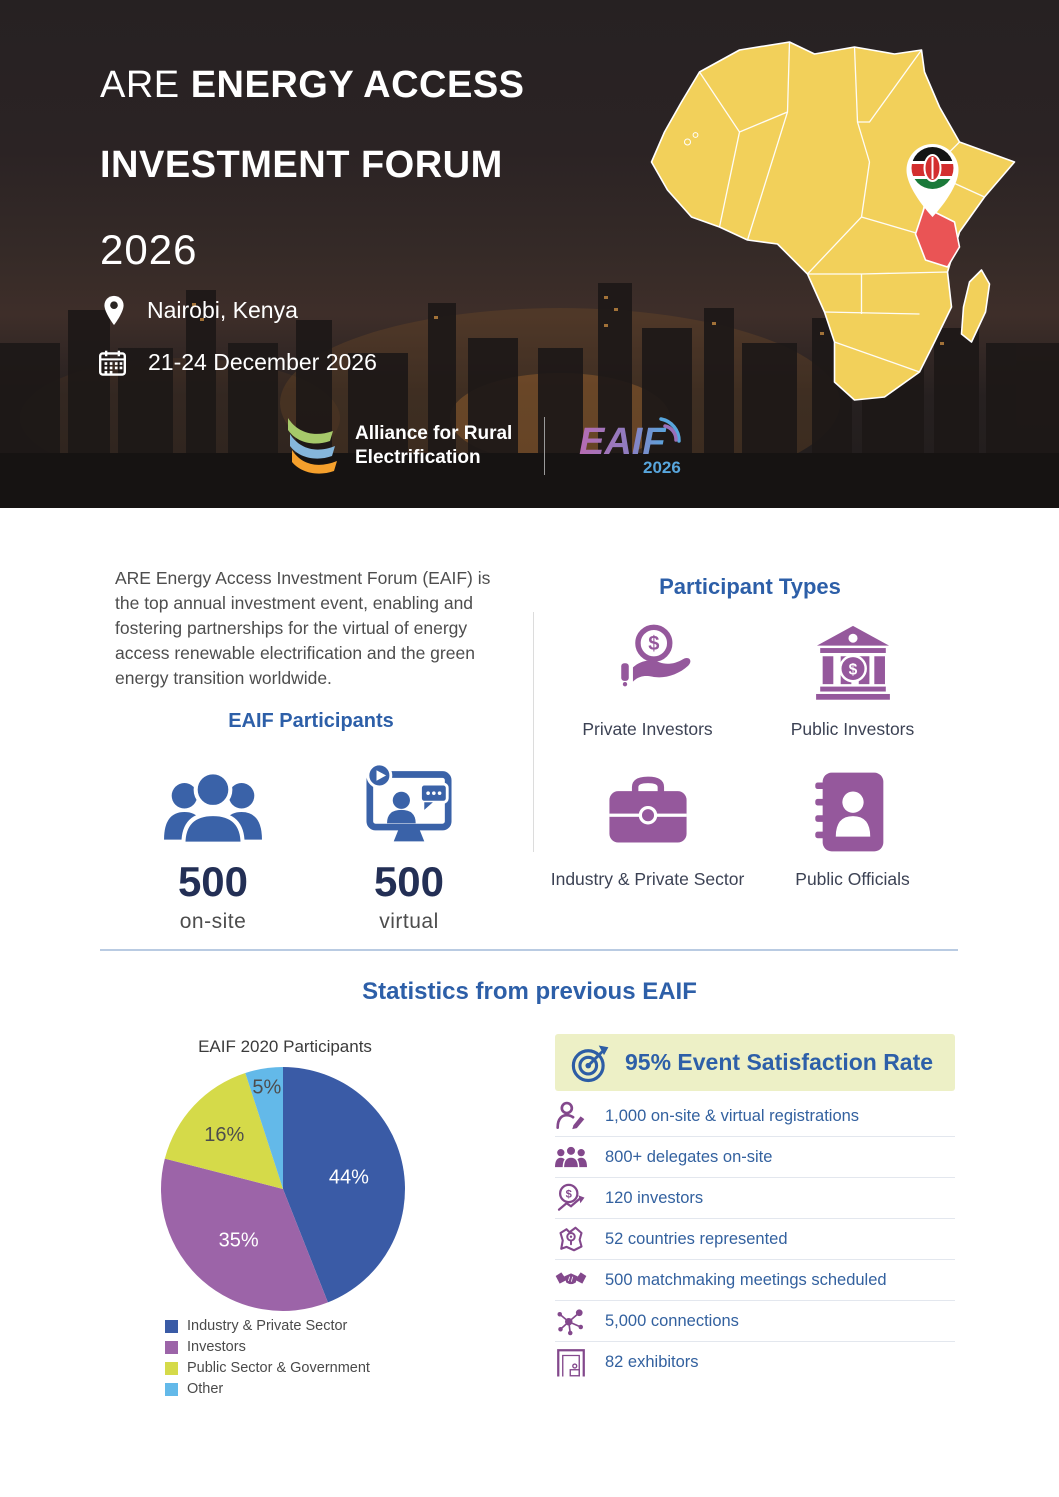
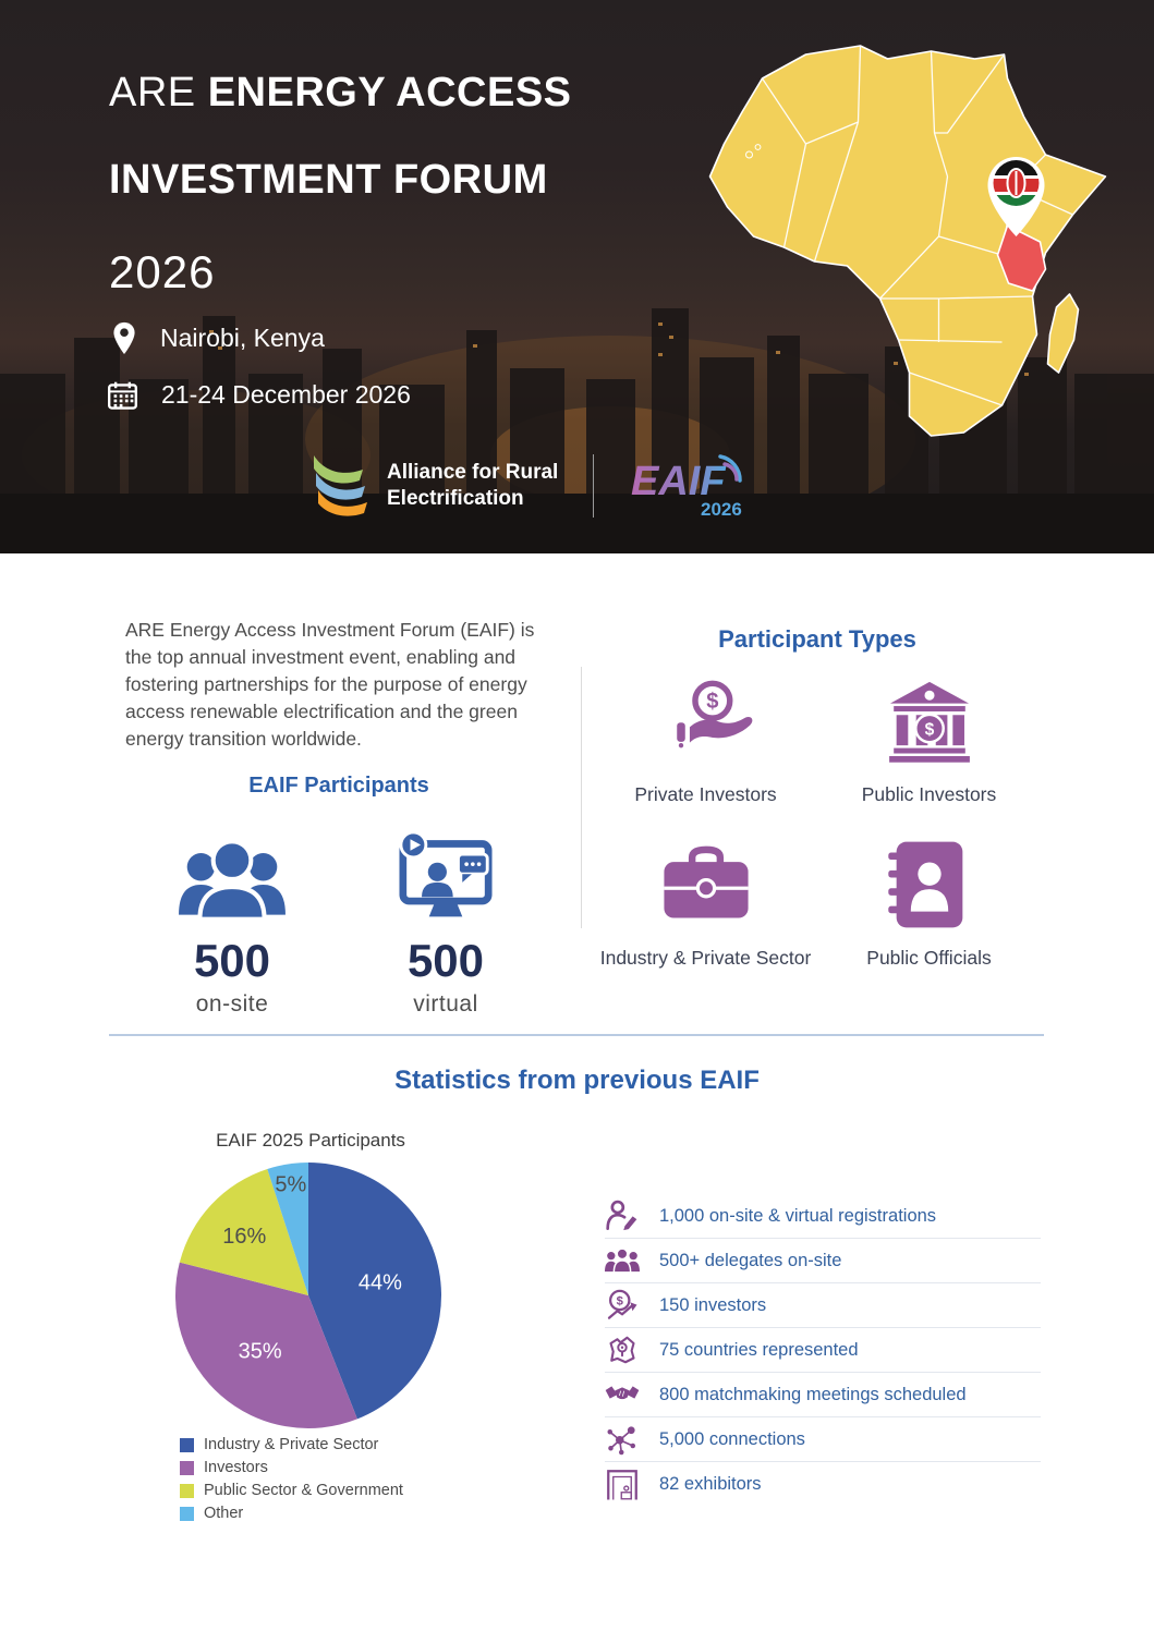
  ARE ENERGY ACCESS
  INVESTMENT FORUM
  2026
  Nairobi, Kenya
  21-24 December 2026
  Alliance for Rural
  Electrification
  EAIF
  2026
- ARE Energy Access Investment Forum (EAIF) is the top annual investment event, enabling and fostering partnerships for the virtual of energy access renewable electrification and the green energy transition worldwide.
+ ARE Energy Access Investment Forum (EAIF) is the top annual investment event, enabling and fostering partnerships for the purpose of energy access renewable electrification and the green energy transition worldwide.
  EAIF Participants
  500
  on-site
  500
  virtual
  Participant Types
  $
  Private Investors
  $
  Public Investors
  Industry & Private Sector
  Public Officials
  Statistics from previous EAIF
- EAIF 2020 Participants
+ EAIF 2025 Participants
  44%
  35%
  16%
  5%
  Industry & Private Sector
  Investors
  Public Sector & Government
  Other
- 95% Event Satisfaction Rate
  1,000 on-site & virtual registrations
- 800+ delegates on-site
+ 500+ delegates on-site
  $
- 120 investors
+ 150 investors
- 52 countries represented
+ 75 countries represented
- 500 matchmaking meetings scheduled
+ 800 matchmaking meetings scheduled
  5,000 connections
  82 exhibitors
